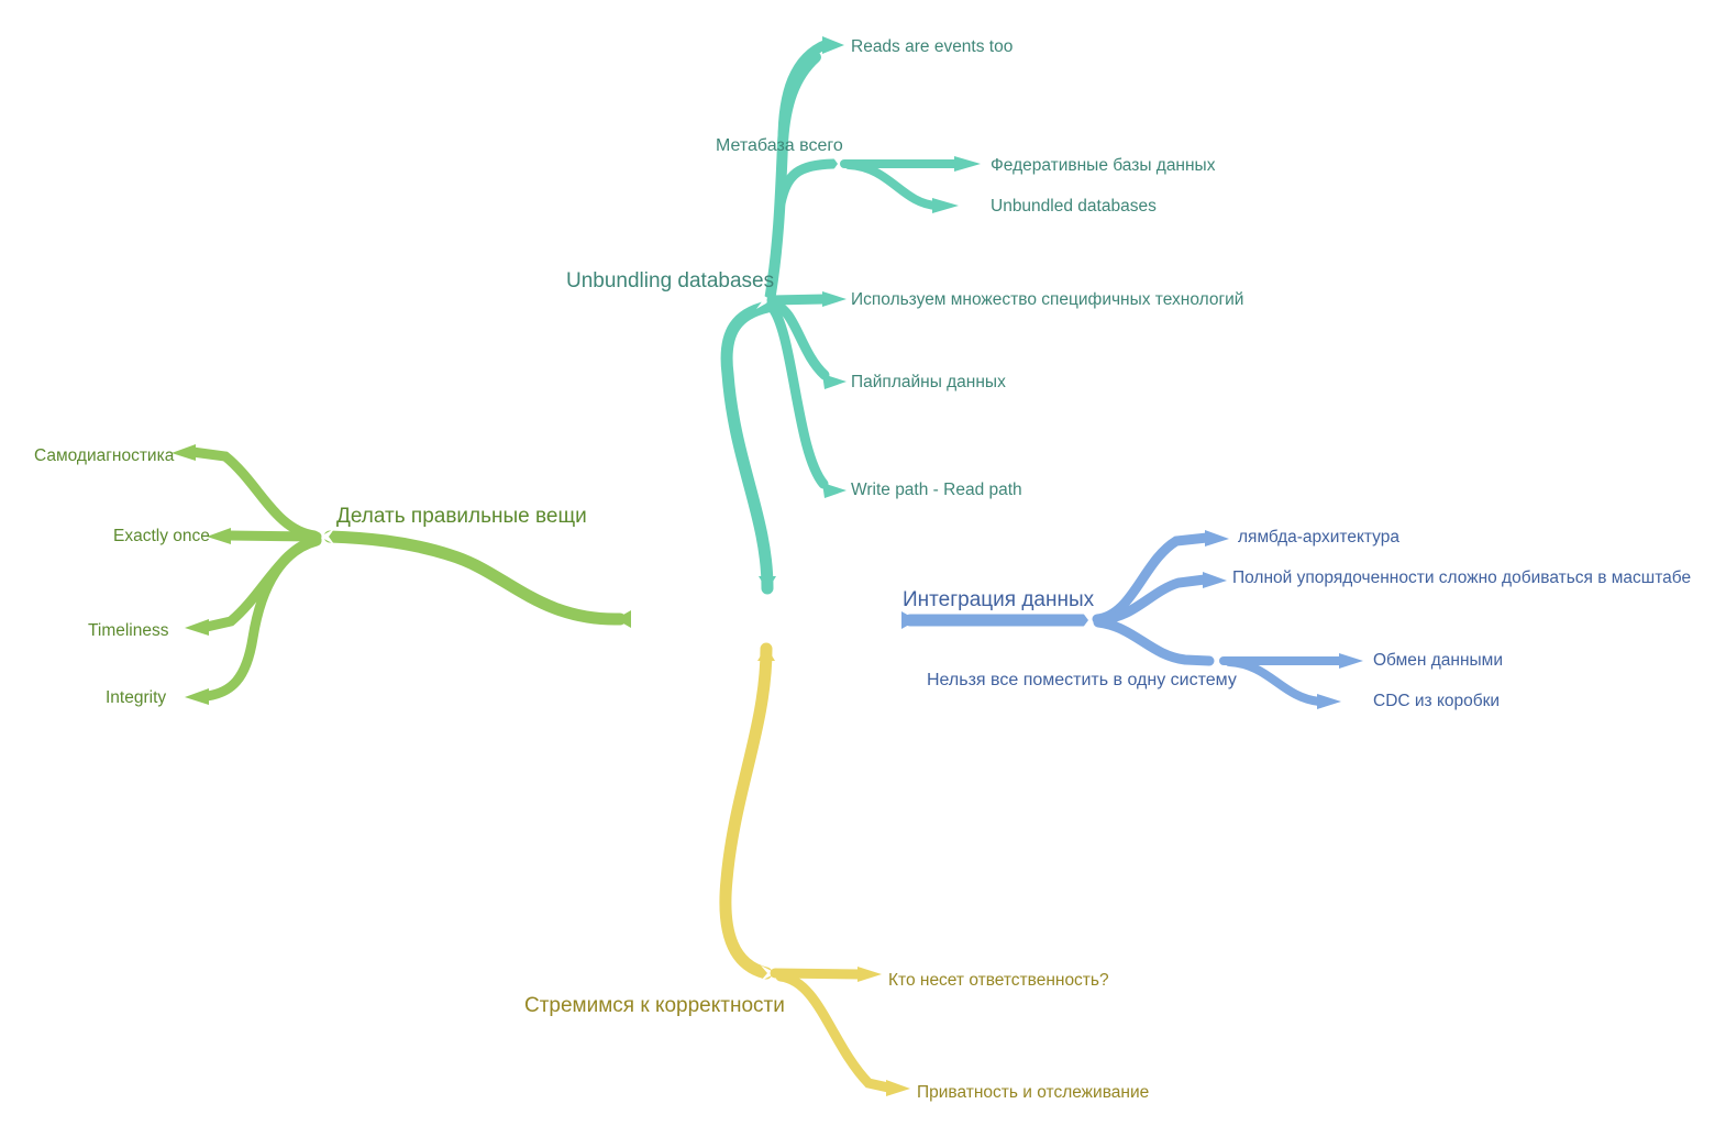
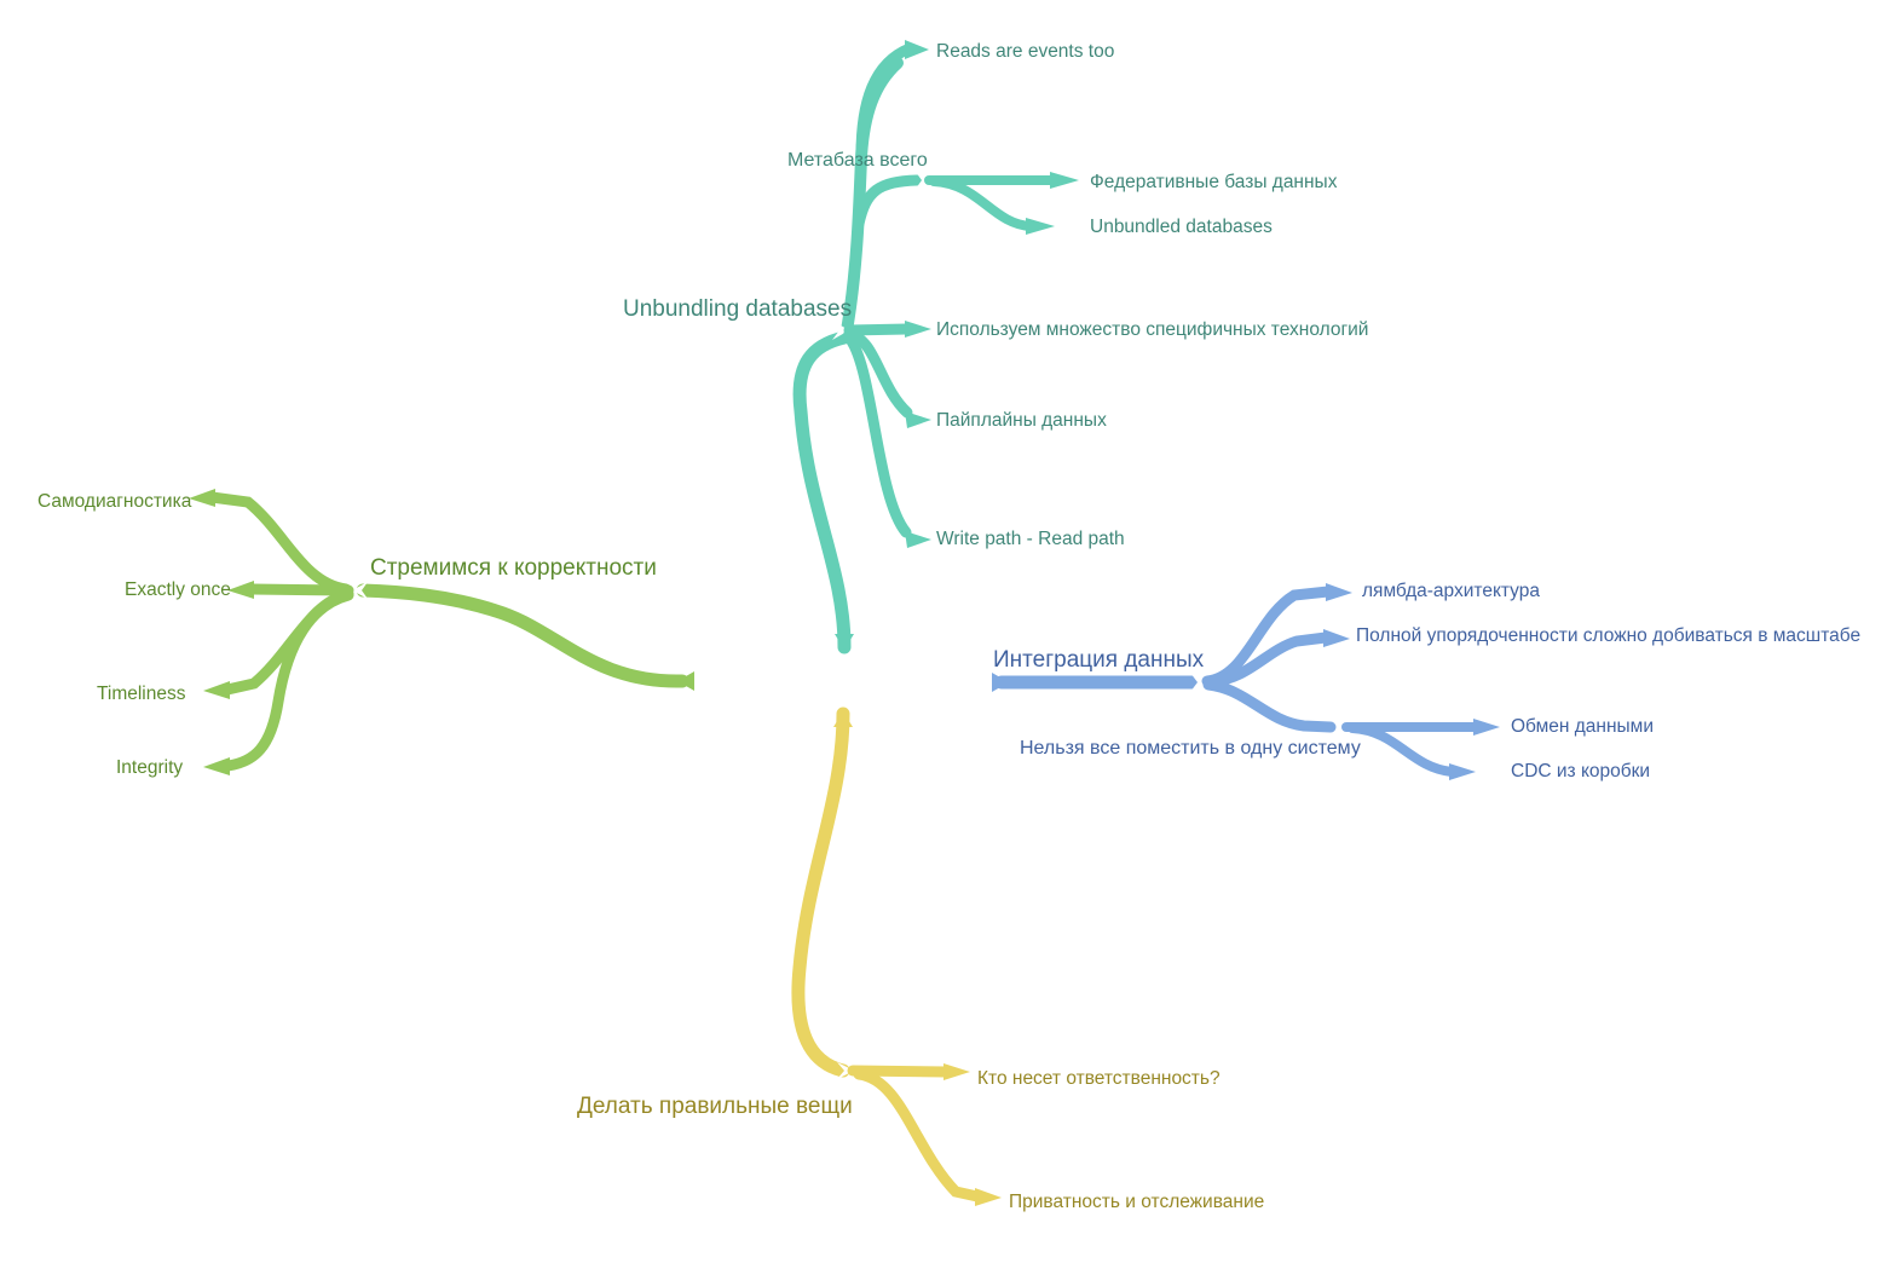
  Unbundling databases
  Метабаза всего
  Reads are events too
  Федеративные базы данных
  Unbundled databases
  Используем множество специфичных технологий
  Пайплайны данных
  Write path - Read path
- Делать правильные вещи
+ Стремимся к корректности
  Самодиагностика
  Exactly once
  Timeliness
  Integrity
  Интеграция данных
  лямбда-архитектура
  Полной упорядоченности сложно добиваться в масштабе
  Нельзя все поместить в одну систему
  Обмен данными
  CDC из коробки
- Стремимся к корректности
+ Делать правильные вещи
  Кто несет ответственность?
  Приватность и отслеживание
